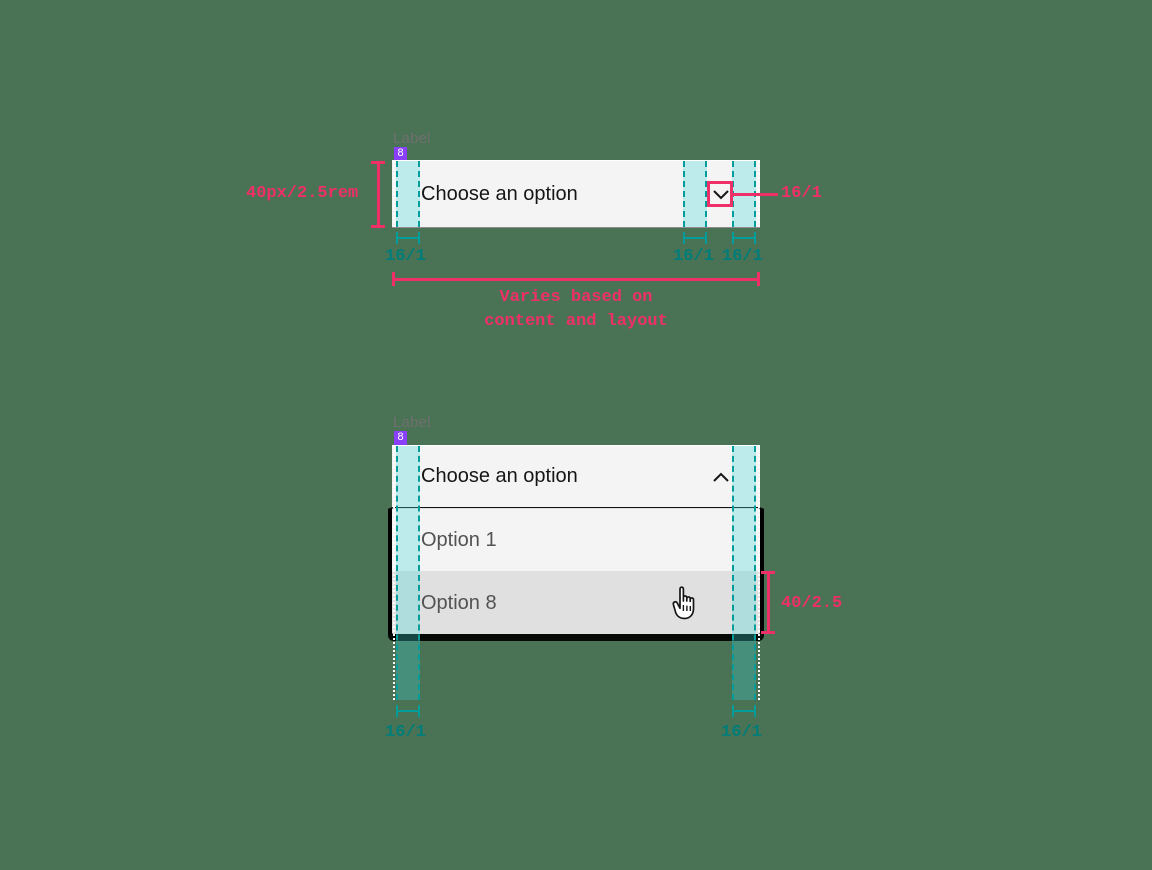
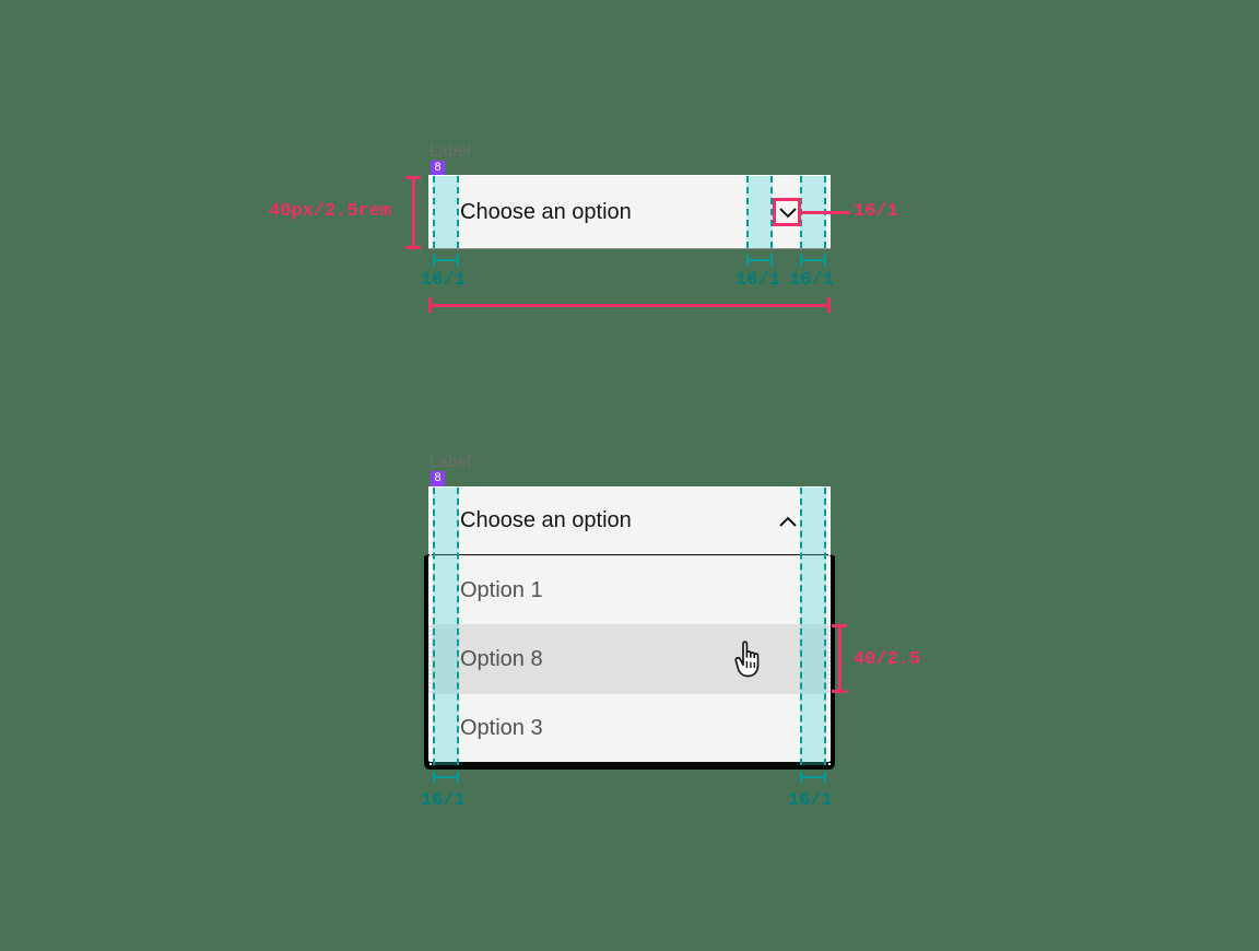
  Label
  8
  Choose an option
  40px/2.5rem
  16/1
  16/1
  16/1
  16/1
- Varies based on
- content and layout
  Label
  8
  Choose an option
  Option 1
  Option 8
+ Option 3
  40/2.5
  16/1
  16/1
